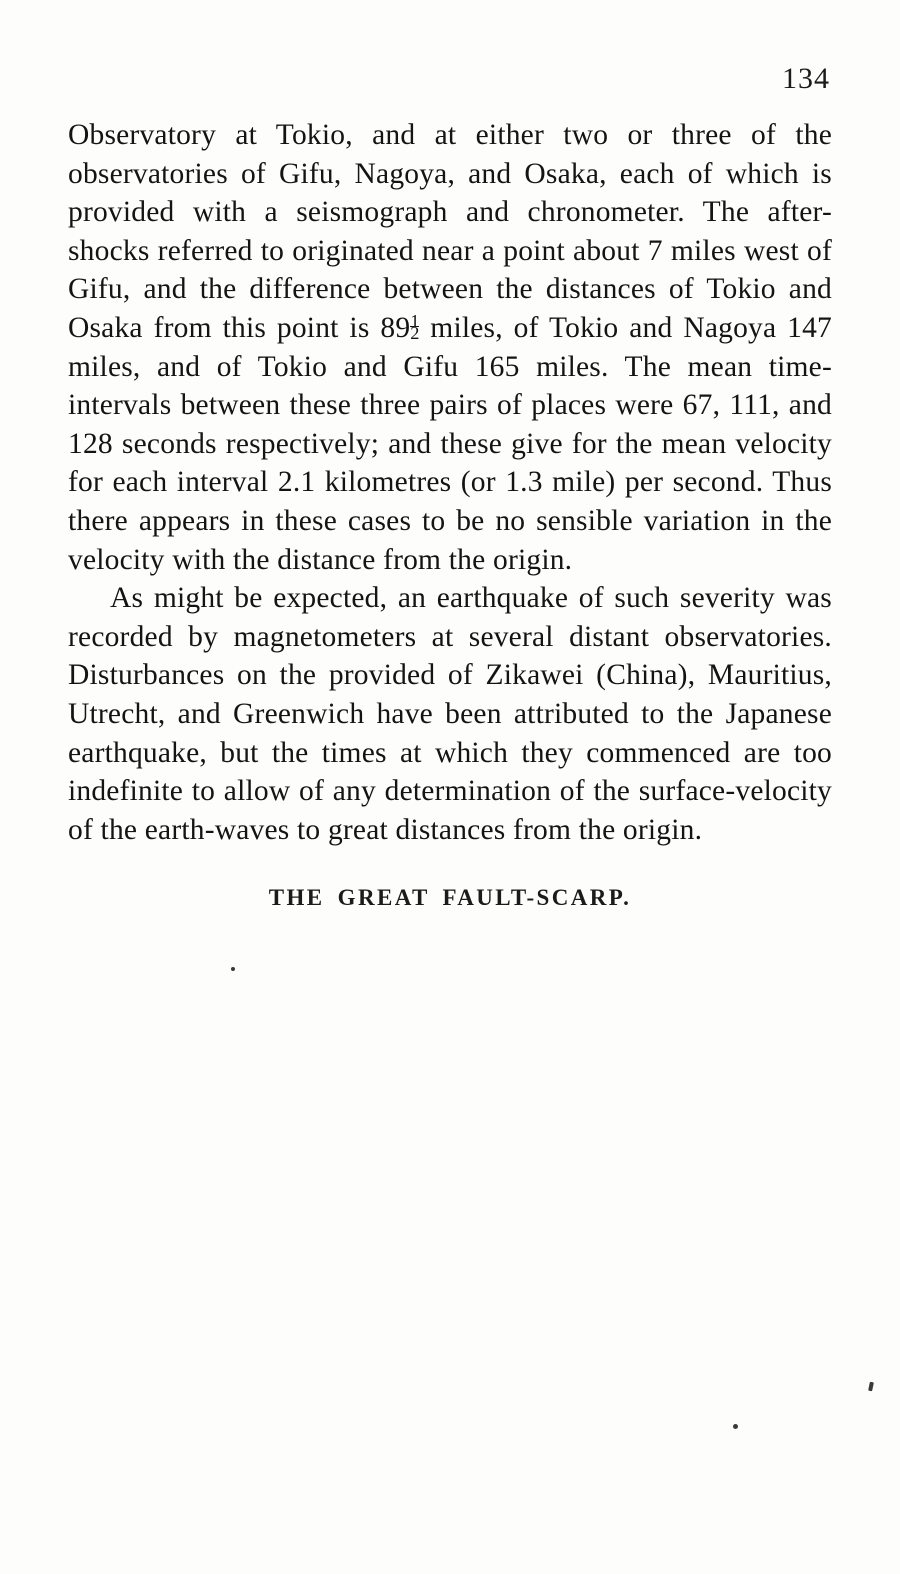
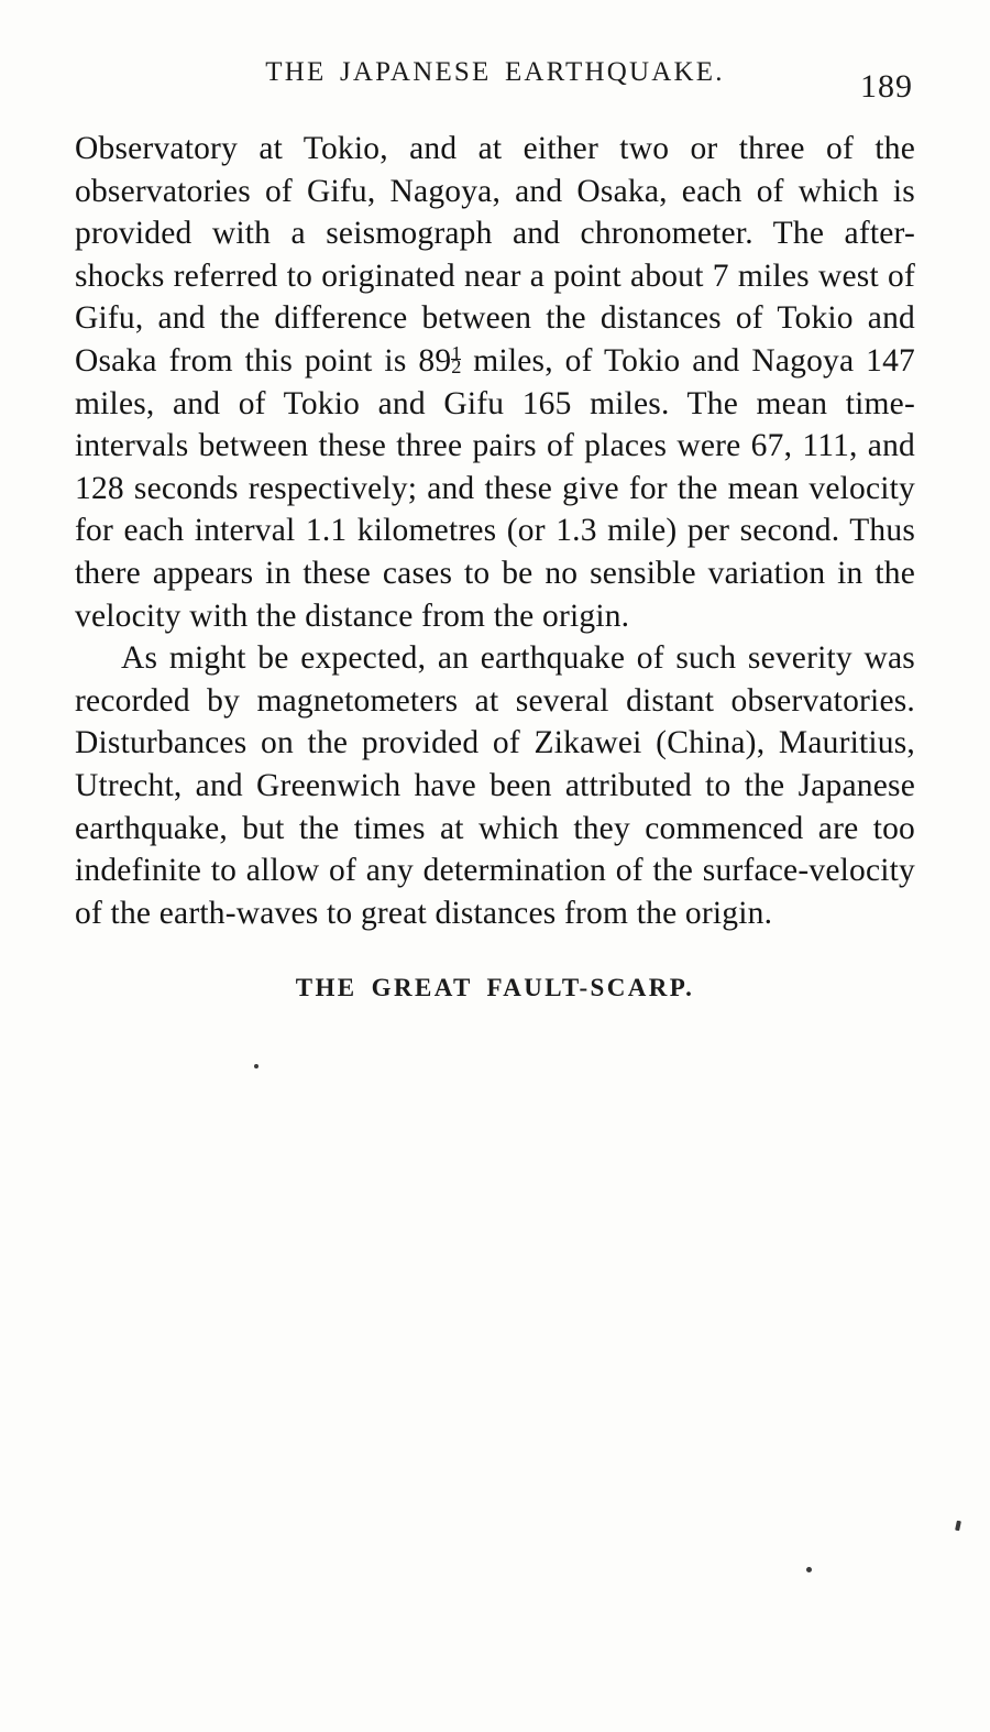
+ THE JAPANESE EARTHQUAKE.
- 134
+ 189
  Observatory at Tokio, and at either two or three of the observatories of Gifu, Nagoya, and Osaka, each of which is provided with a seismograph and chronometer. The after-shocks referred to originated near a point about 7 miles west of Gifu, and the difference between the distances of Tokio and Osaka from this point is 89
  1
  2
- miles, of Tokio and Nagoya 147 miles, and of Tokio and Gifu 165 miles. The mean time-intervals between these three pairs of places were 67, 111, and 128 seconds respectively; and these give for the mean velocity for each interval 2.1 kilometres (or 1.3 mile) per second. Thus there appears in these cases to be no sensible variation in the velocity with the distance from the origin.
+ miles, of Tokio and Nagoya 147 miles, and of Tokio and Gifu 165 miles. The mean time-intervals between these three pairs of places were 67, 111, and 128 seconds respectively; and these give for the mean velocity for each interval 1.1 kilometres (or 1.3 mile) per second. Thus there appears in these cases to be no sensible variation in the velocity with the distance from the origin.
  As might be expected, an earthquake of such severity was recorded by magnetometers at several distant observatories. Disturbances on the provided of Zikawei (China), Mauritius, Utrecht, and Greenwich have been attributed to the Japanese earthquake, but the times at which they commenced are too indefinite to allow of any determination of the surface-velocity of the earth-waves to great distances from the origin.
  THE GREAT FAULT-SCARP.
